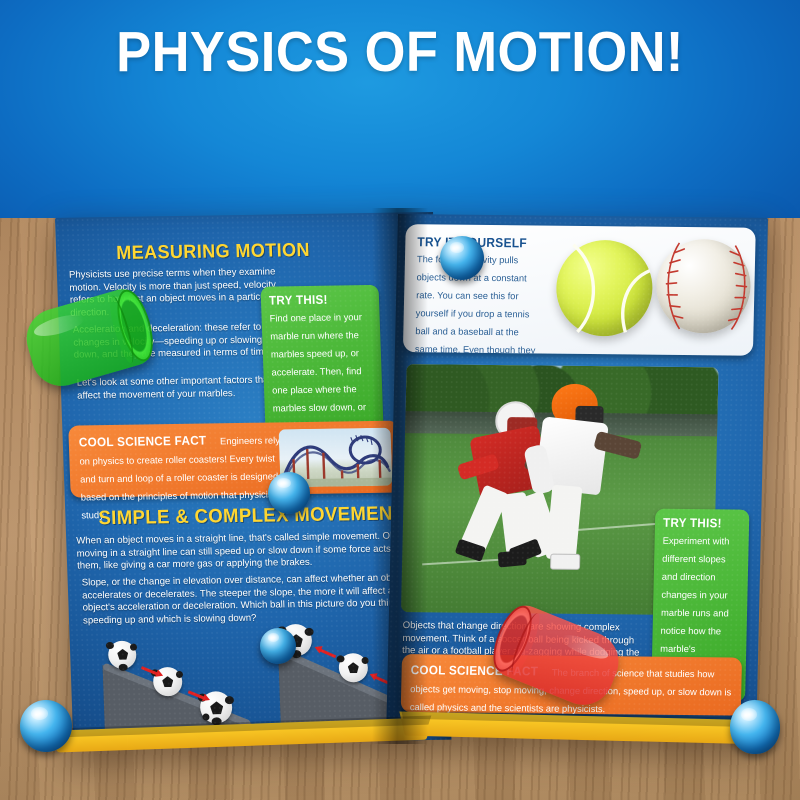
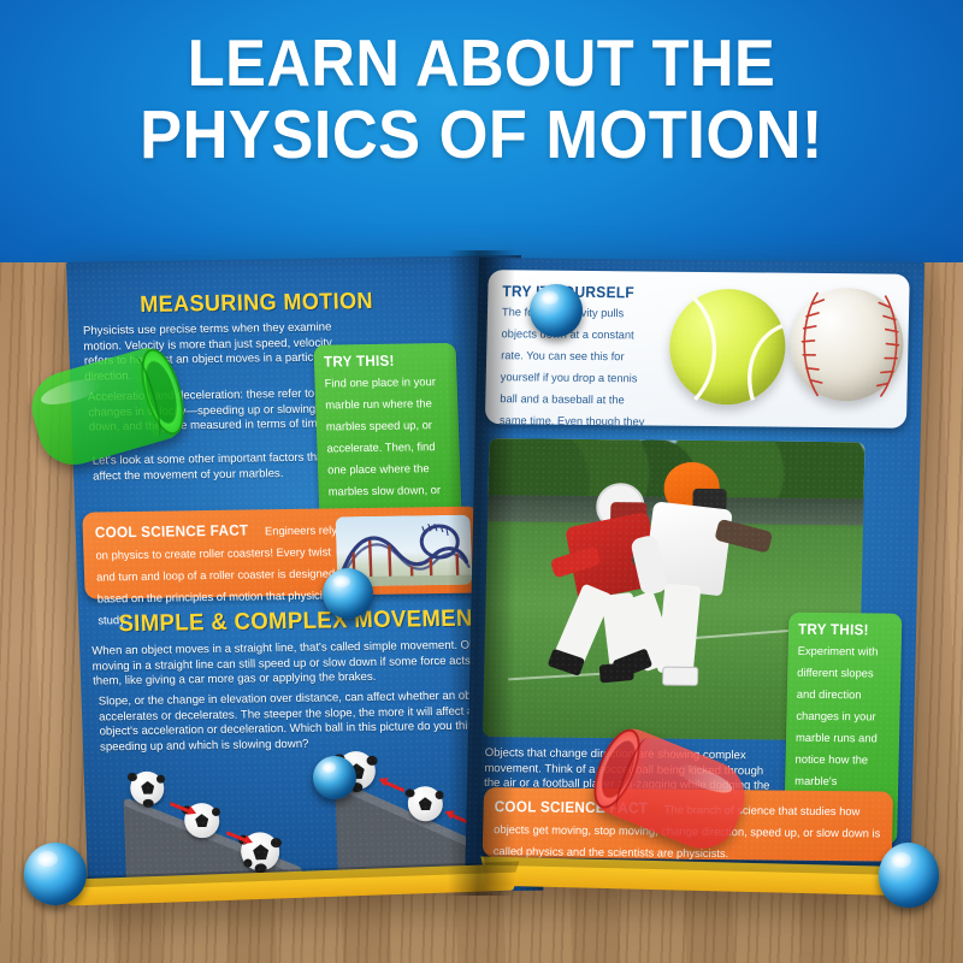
+ LEARN ABOUT THE
  PHYSICS OF MOTION!
